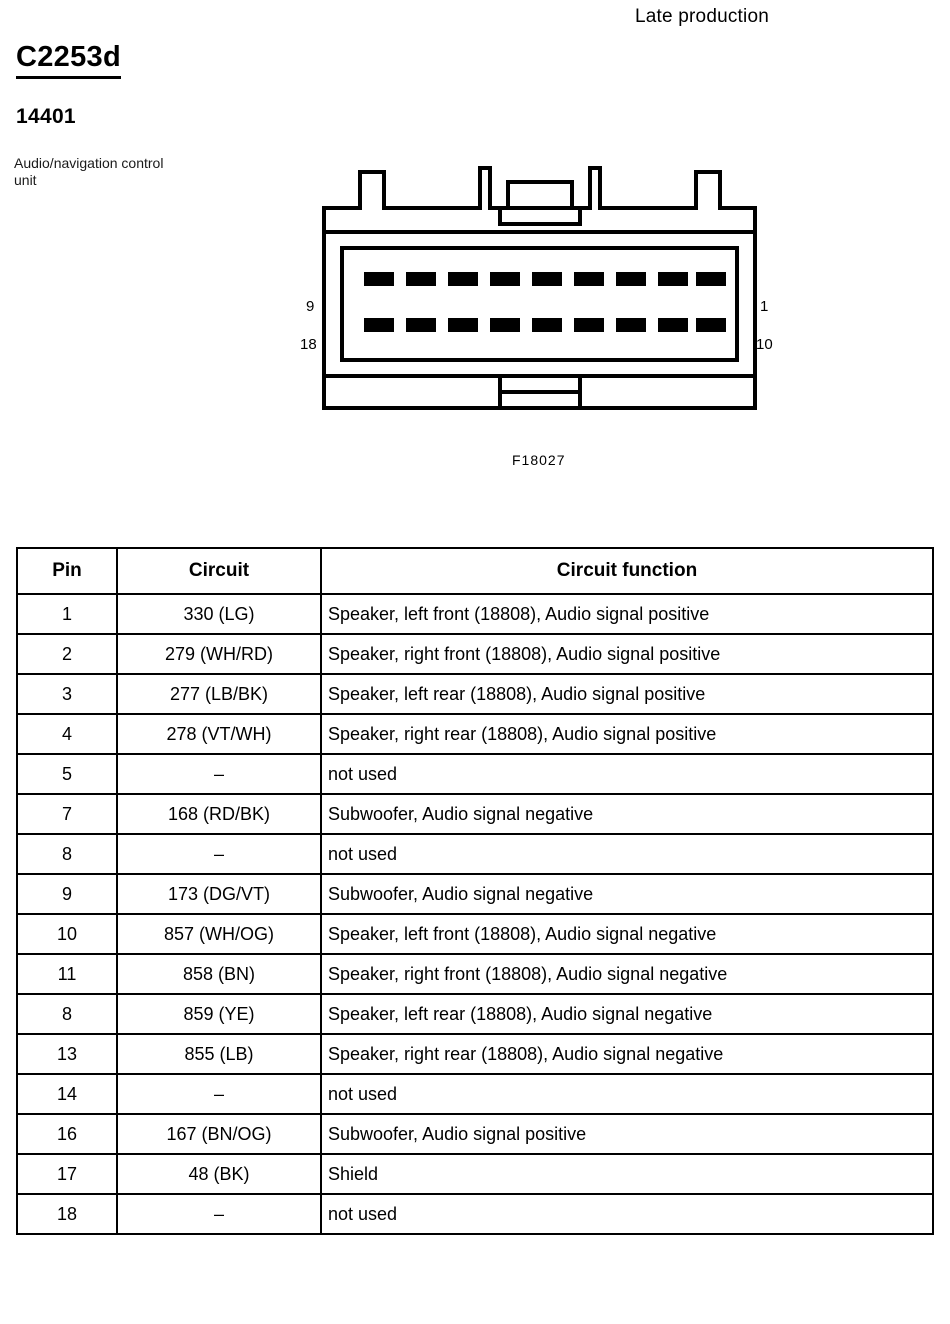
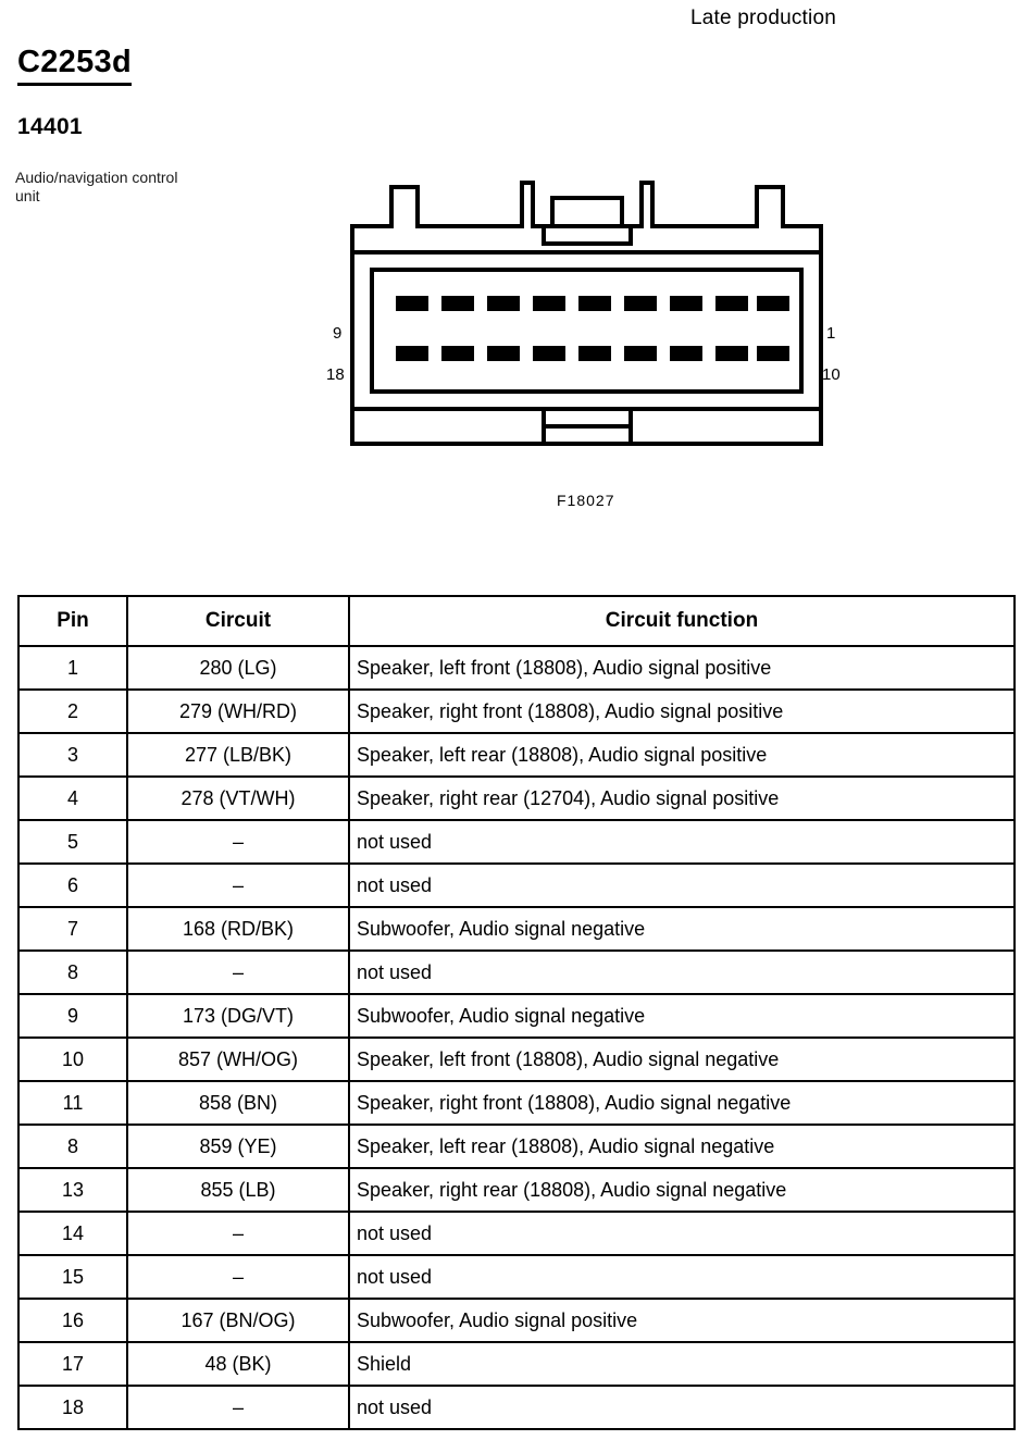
  Late production
  C2253d
  14401
  Audio/navigation control unit
  9
  18
  1
  10
  F18027
  Pin	Circuit	Circuit function
- 1	330 (LG)	Speaker, left front (18808), Audio signal positive
+ 1	280 (LG)	Speaker, left front (18808), Audio signal positive
  2	279 (WH/RD)	Speaker, right front (18808), Audio signal positive
  3	277 (LB/BK)	Speaker, left rear (18808), Audio signal positive
- 4	278 (VT/WH)	Speaker, right rear (18808), Audio signal positive
+ 4	278 (VT/WH)	Speaker, right rear (12704), Audio signal positive
  5	–	not used
+ 6	–	not used
  7	168 (RD/BK)	Subwoofer, Audio signal negative
  8	–	not used
  9	173 (DG/VT)	Subwoofer, Audio signal negative
  10	857 (WH/OG)	Speaker, left front (18808), Audio signal negative
  11	858 (BN)	Speaker, right front (18808), Audio signal negative
  8	859 (YE)	Speaker, left rear (18808), Audio signal negative
  13	855 (LB)	Speaker, right rear (18808), Audio signal negative
  14	–	not used
+ 15	–	not used
  16	167 (BN/OG)	Subwoofer, Audio signal positive
  17	48 (BK)	Shield
  18	–	not used
